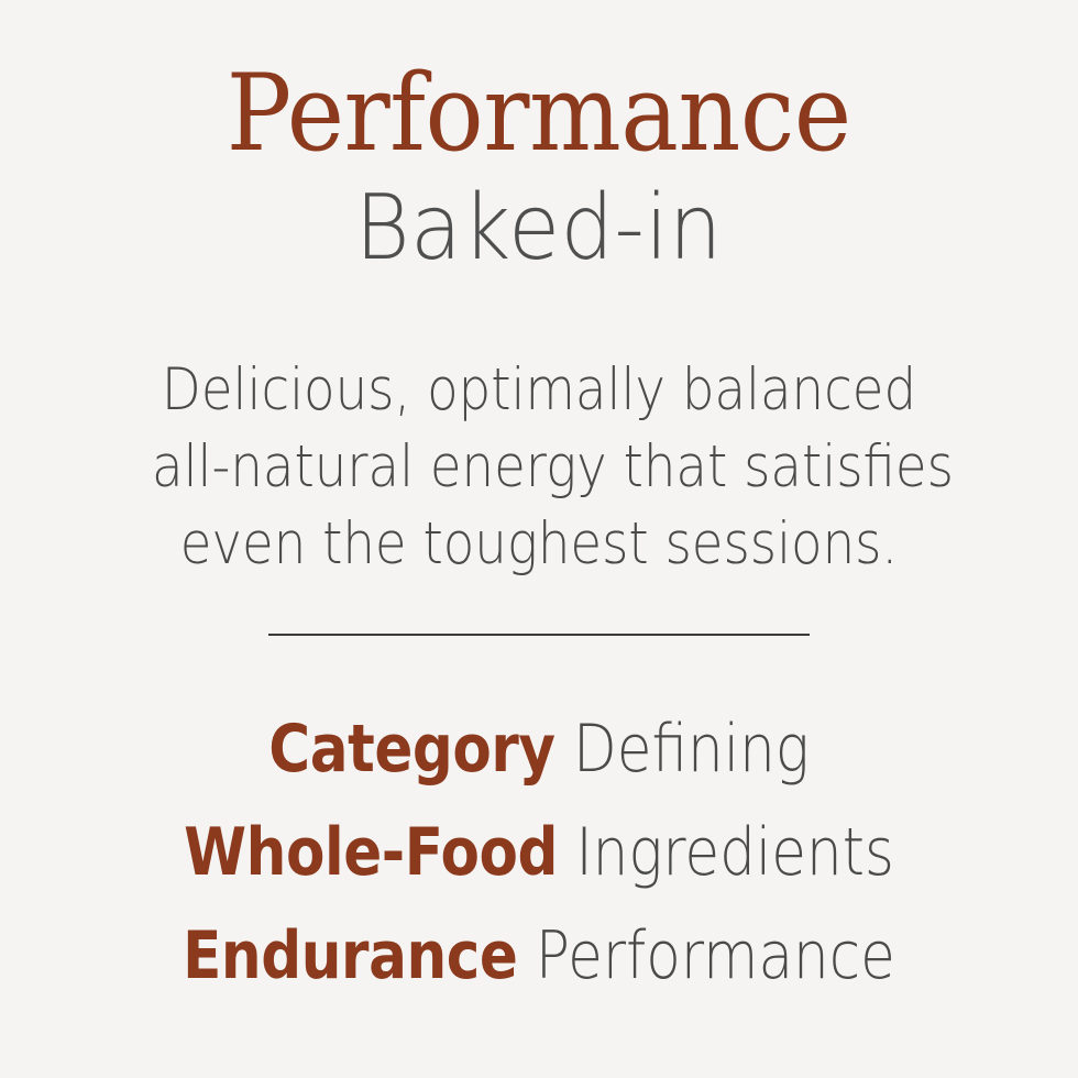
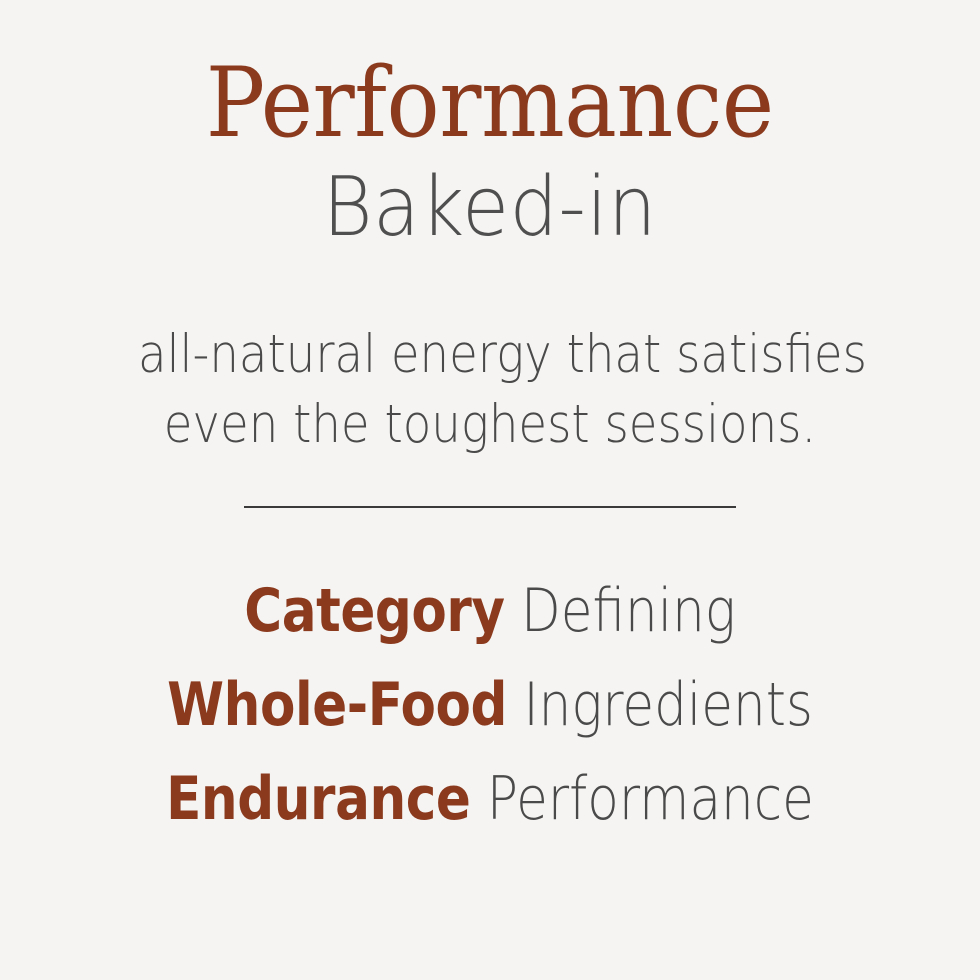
  Performance
  Baked-in
- Delicious, optimally balanced
  all-natural energy that satisfies
  even the toughest sessions.
  Category Defining
  Whole-Food Ingredients
  Endurance Performance
